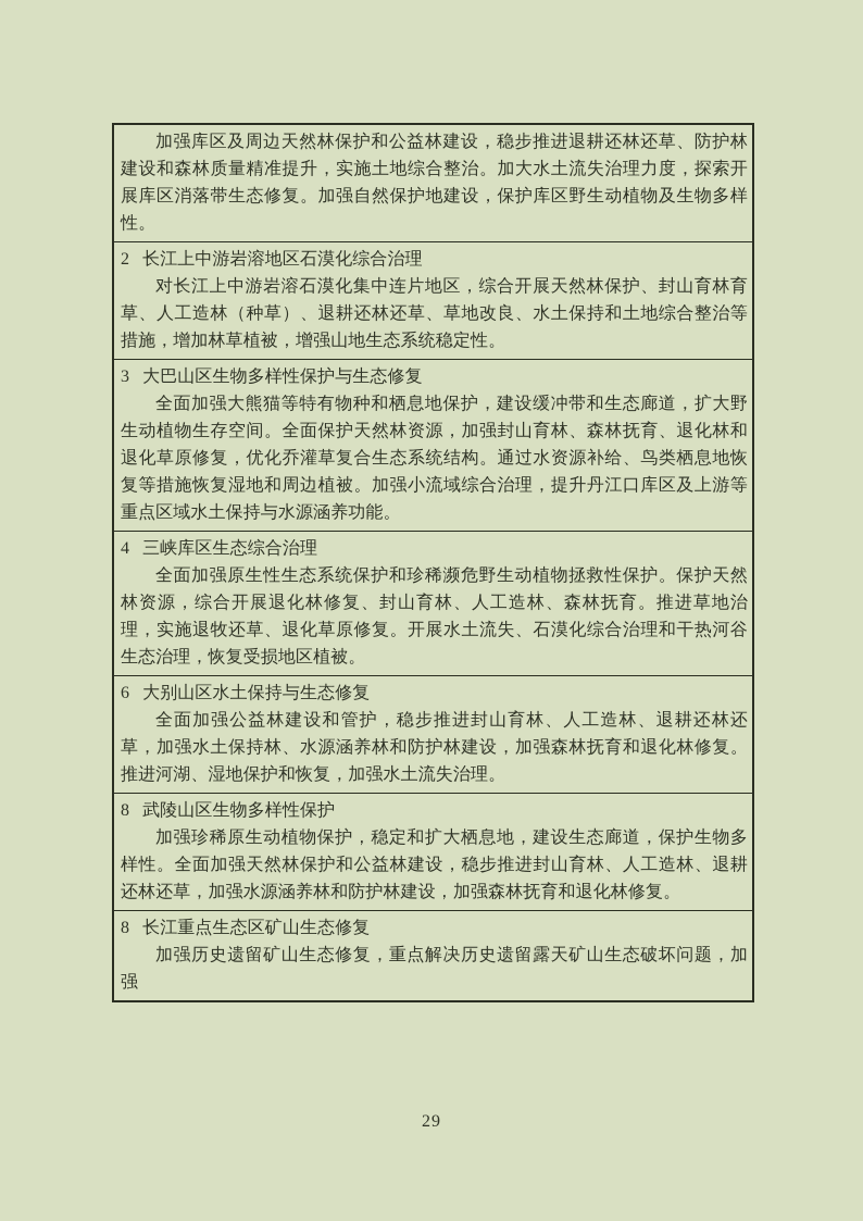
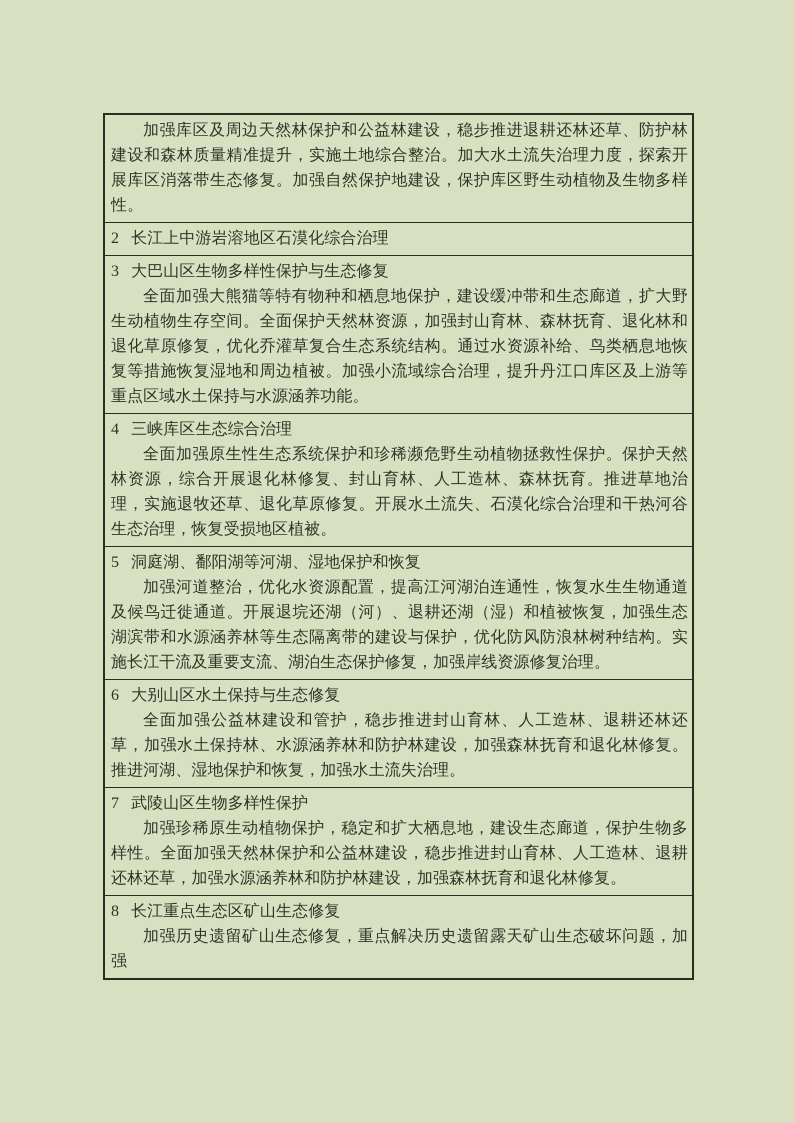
  加强库区及周边天然林保护和公益林建设，稳步推进退耕还林还草、防护林建设和森林质量精准提升，实施土地综合整治。加大水土流失治理力度，探索开展库区消落带生态修复。加强自然保护地建设，保护库区野生动植物及生物多样性。
  2 长江上中游岩溶地区石漠化综合治理
- 对长江上中游岩溶石漠化集中连片地区，综合开展天然林保护、封山育林育草、人工造林（种草）、退耕还林还草、草地改良、水土保持和土地综合整治等措施，增加林草植被，增强山地生态系统稳定性。
  3 大巴山区生物多样性保护与生态修复
  全面加强大熊猫等特有物种和栖息地保护，建设缓冲带和生态廊道，扩大野生动植物生存空间。全面保护天然林资源，加强封山育林、森林抚育、退化林和退化草原修复，优化乔灌草复合生态系统结构。通过水资源补给、鸟类栖息地恢复等措施恢复湿地和周边植被。加强小流域综合治理，提升丹江口库区及上游等重点区域水土保持与水源涵养功能。
  4 三峡库区生态综合治理
  全面加强原生性生态系统保护和珍稀濒危野生动植物拯救性保护。保护天然林资源，综合开展退化林修复、封山育林、人工造林、森林抚育。推进草地治理，实施退牧还草、退化草原修复。开展水土流失、石漠化综合治理和干热河谷生态治理，恢复受损地区植被。
+ 5 洞庭湖、鄱阳湖等河湖、湿地保护和恢复
+ 加强河道整治，优化水资源配置，提高江河湖泊连通性，恢复水生生物通道及候鸟迁徙通道。开展退垸还湖（河）、退耕还湖（湿）和植被恢复，加强生态湖滨带和水源涵养林等生态隔离带的建设与保护，优化防风防浪林树种结构。实施长江干流及重要支流、湖泊生态保护修复，加强岸线资源修复治理。
  6 大别山区水土保持与生态修复
  全面加强公益林建设和管护，稳步推进封山育林、人工造林、退耕还林还草，加强水土保持林、水源涵养林和防护林建设，加强森林抚育和退化林修复。推进河湖、湿地保护和恢复，加强水土流失治理。
- 8 武陵山区生物多样性保护
+ 7 武陵山区生物多样性保护
  加强珍稀原生动植物保护，稳定和扩大栖息地，建设生态廊道，保护生物多样性。全面加强天然林保护和公益林建设，稳步推进封山育林、人工造林、退耕还林还草，加强水源涵养林和防护林建设，加强森林抚育和退化林修复。
  8 长江重点生态区矿山生态修复
  加强历史遗留矿山生态修复，重点解决历史遗留露天矿山生态破坏问题，加强
- 29
